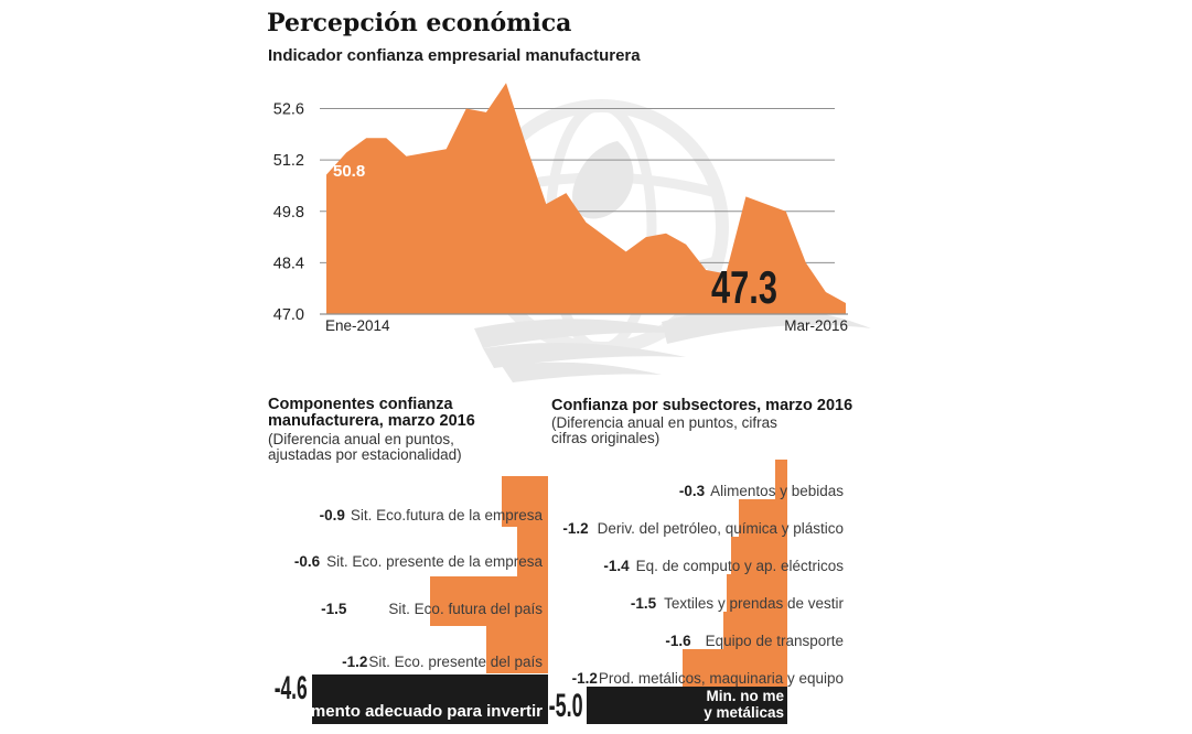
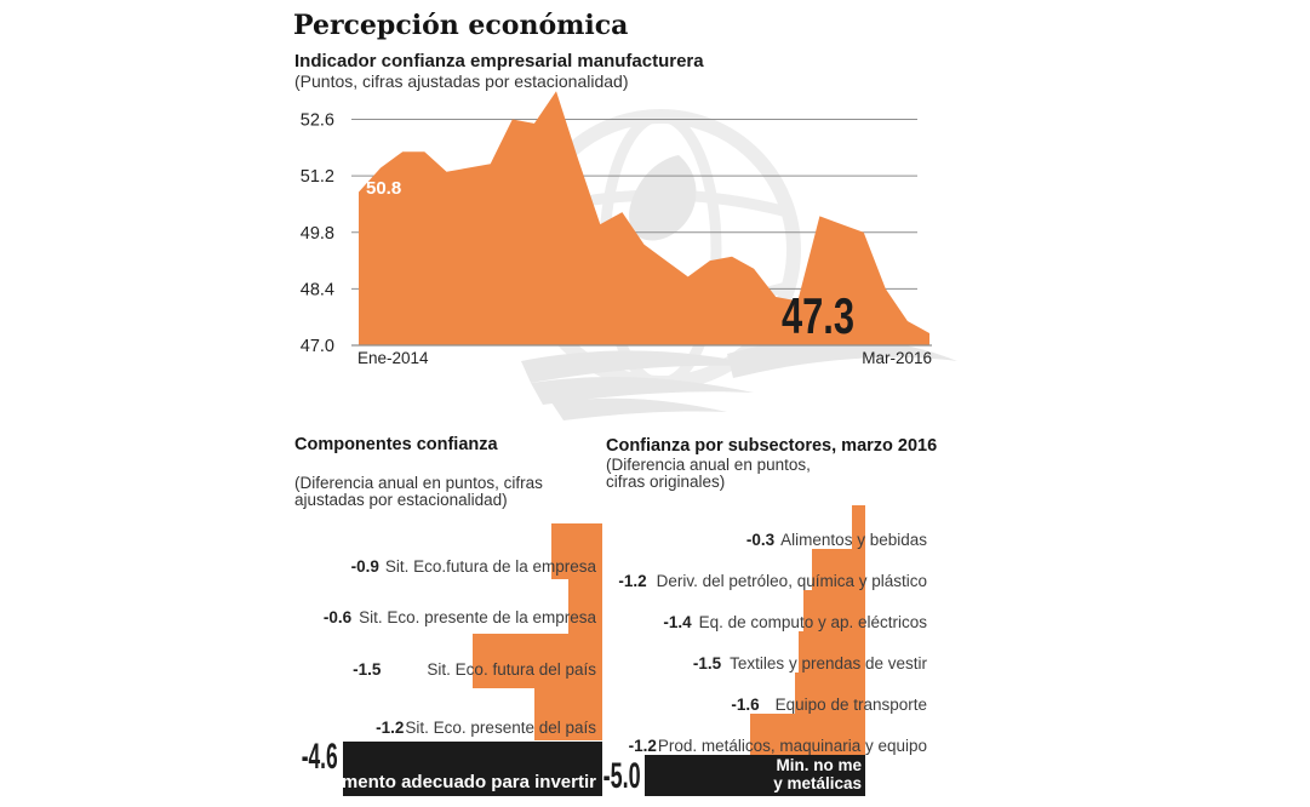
  Percepción económica
  Indicador confianza empresarial manufacturera
+ (Puntos, cifras ajustadas por estacionalidad)
  47.0
  48.4
  49.8
  51.2
  52.6
  Ene-2014
  Mar-2016
  50.8
  47.3
  Componentes confianza
- manufacturera, marzo 2016
- (Diferencia anual en puntos,
+ (Diferencia anual en puntos, cifras
  ajustadas por estacionalidad)
  Confianza por subsectores, marzo 2016
- (Diferencia anual en puntos, cifras
+ (Diferencia anual en puntos,
  cifras originales)
  -0.9 Sit. Eco.futura de la empresa
  -0.6 Sit. Eco. presente de la empresa
  -1.5 Sit. Eco. futura del país
  -1.2Sit. Eco. presente del país
  mento adecuado para invertir
  -4.6
  -0.3 Alimentos y bebidas
  -1.2 Deriv. del petróleo, química y plástico
  -1.4 Eq. de computo y ap. eléctricos
  -1.5 Textiles y prendas de vestir
  -1.6 Equipo de transporte
  -1.2Prod. metálicos, maquinaria y equipo
  Min. no me
  y metálicas
  -5.0
